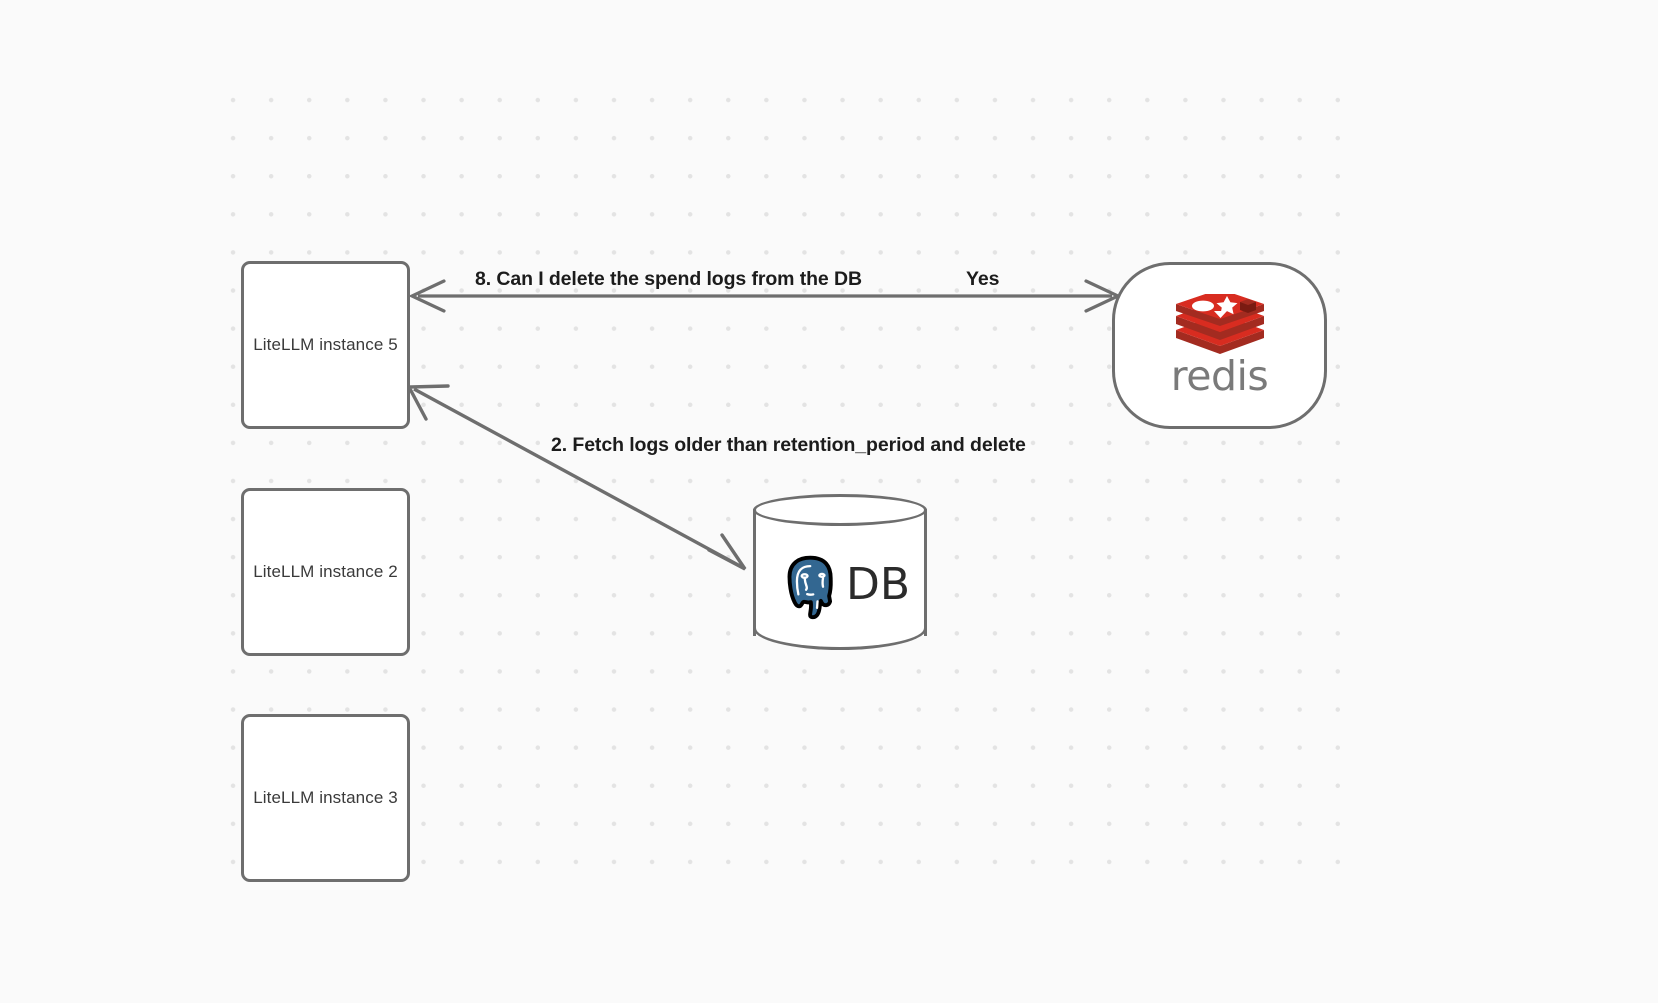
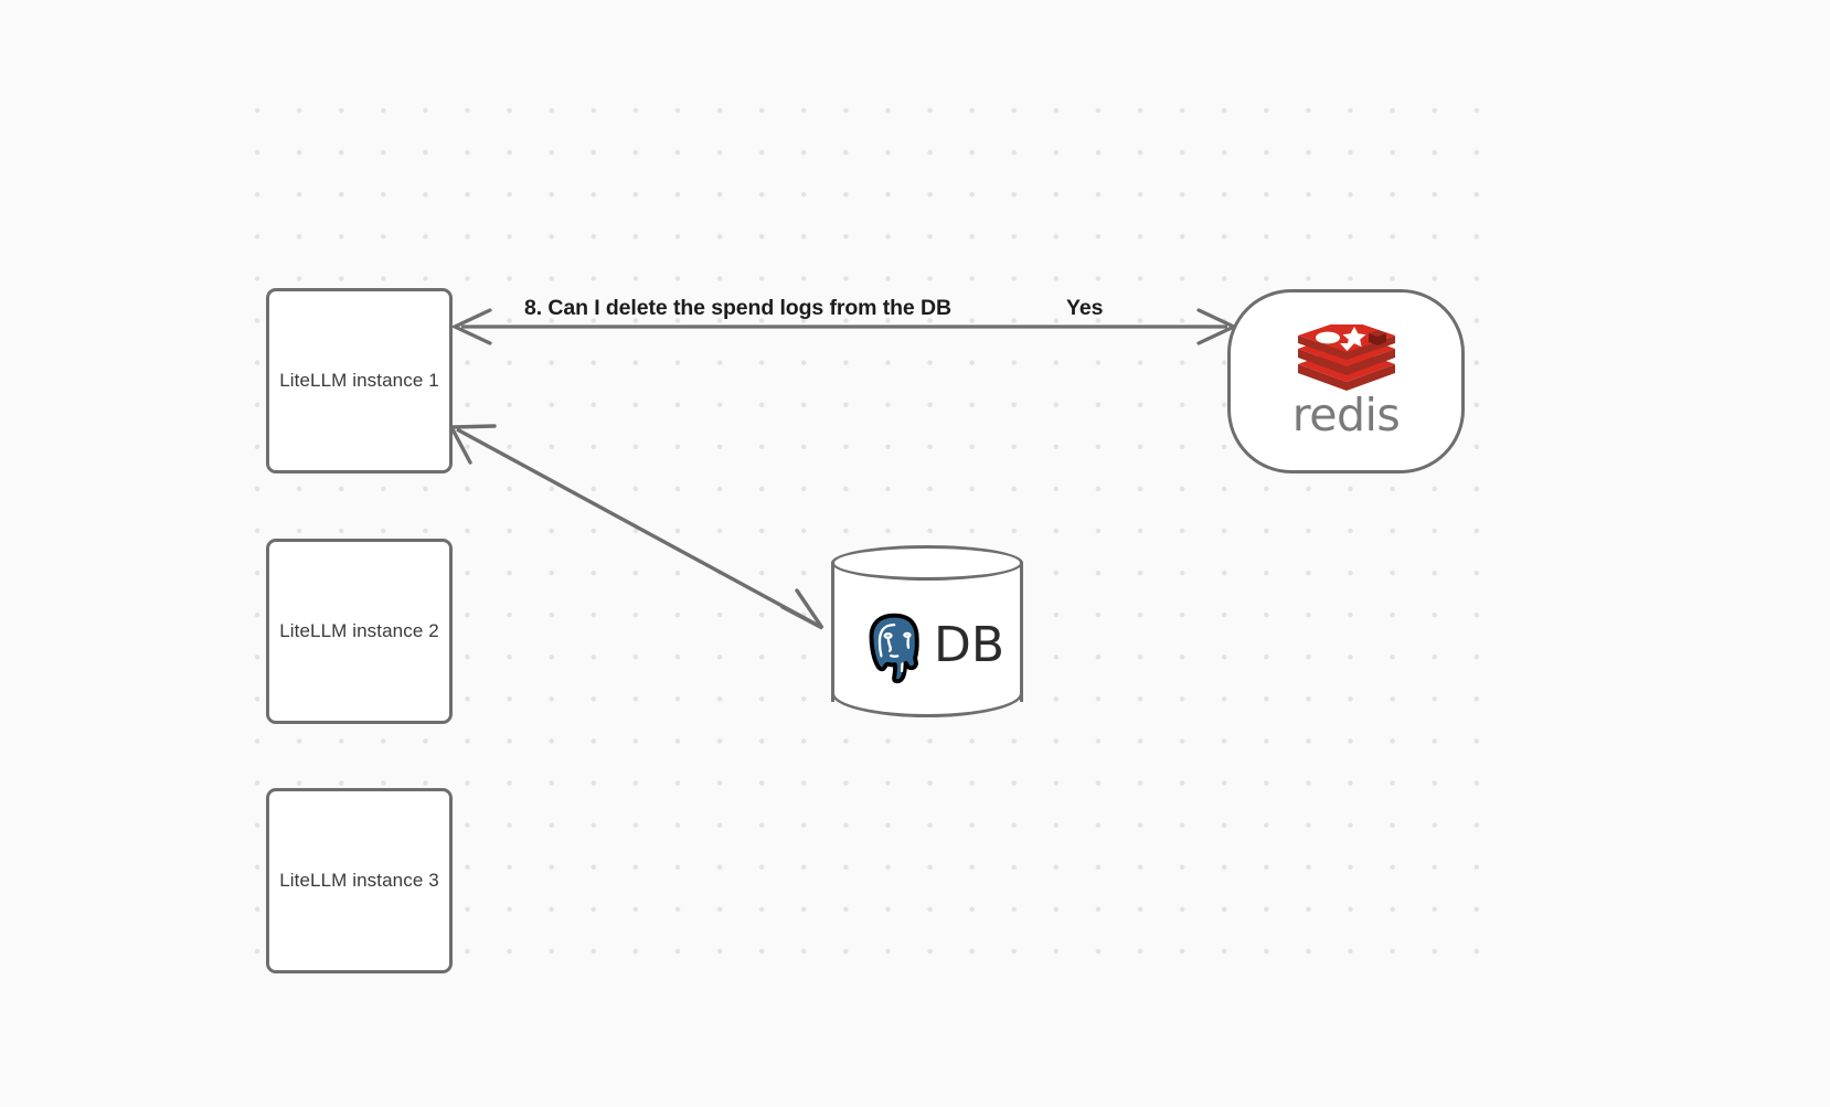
  8. Can I delete the spend logs from the DB
  Yes
- 2. Fetch logs older than retention_period and delete
- LiteLLM instance 5
+ LiteLLM instance 1
  LiteLLM instance 2
  LiteLLM instance 3
  redis
  DB
